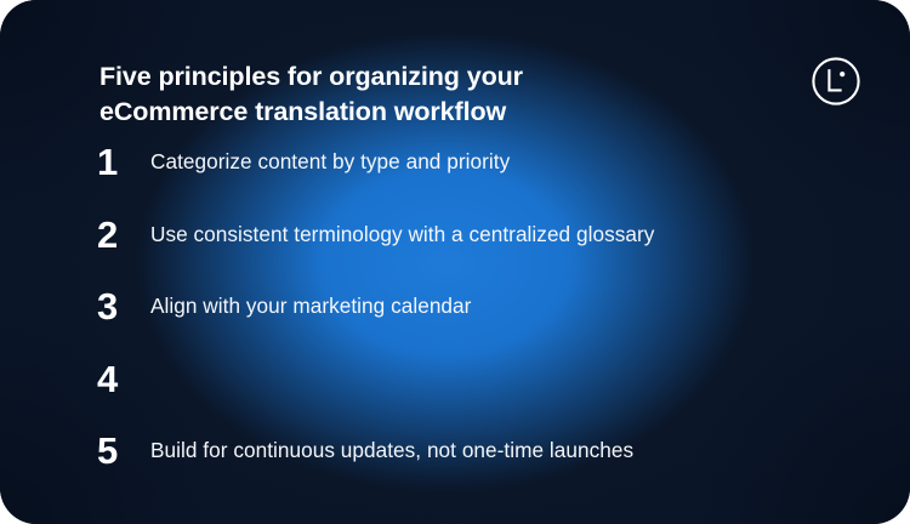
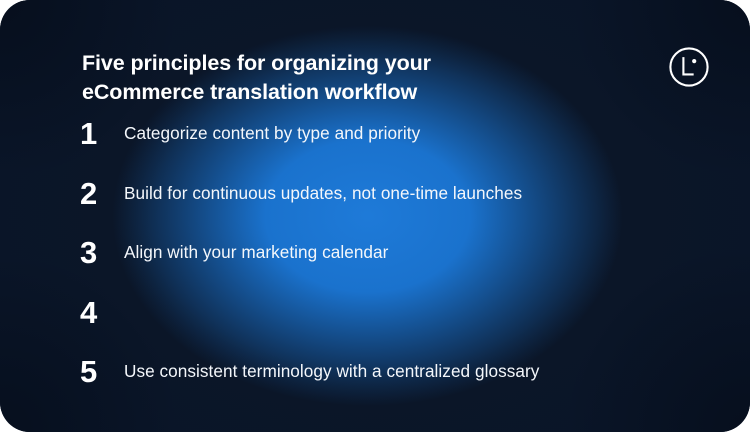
  Five principles for organizing your
  eCommerce translation workflow
  1
  Categorize content by type and priority
  2
- Use consistent terminology with a centralized glossary
+ Build for continuous updates, not one-time launches
  3
  Align with your marketing calendar
  4
  5
- Build for continuous updates, not one-time launches
+ Use consistent terminology with a centralized glossary
